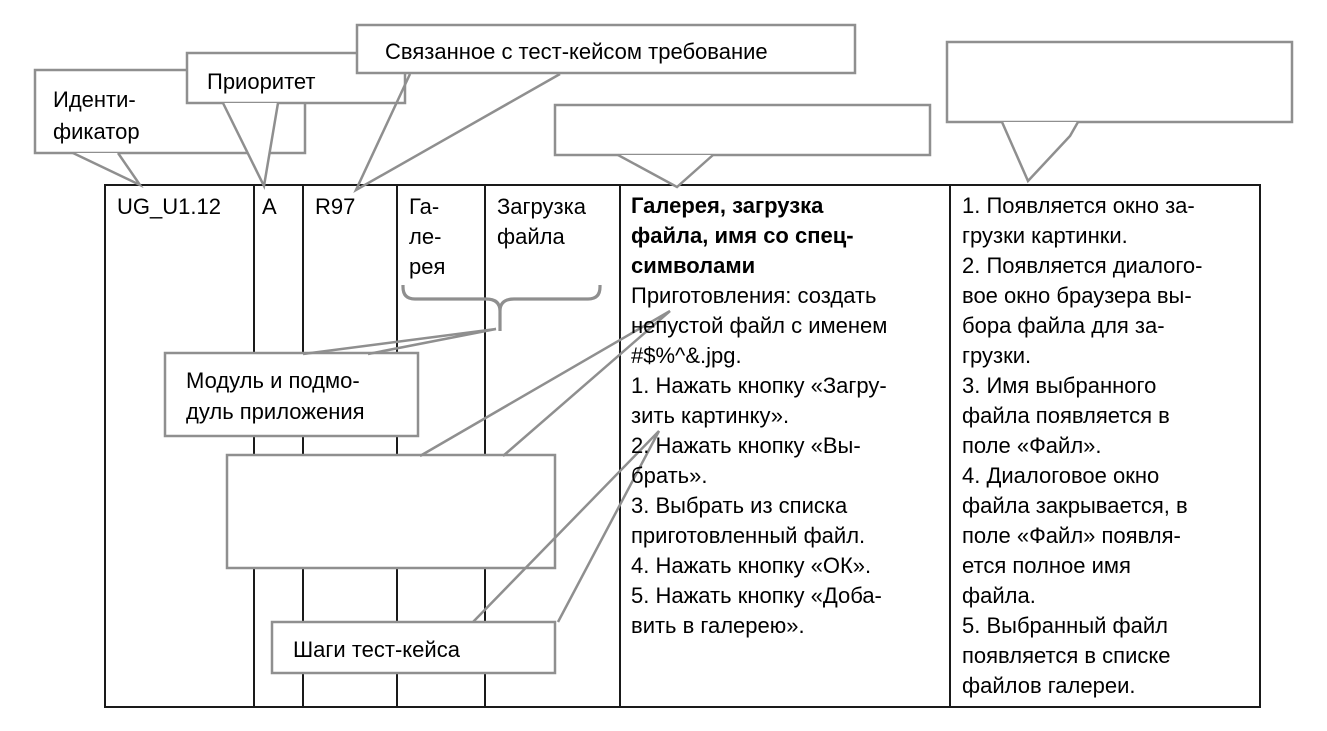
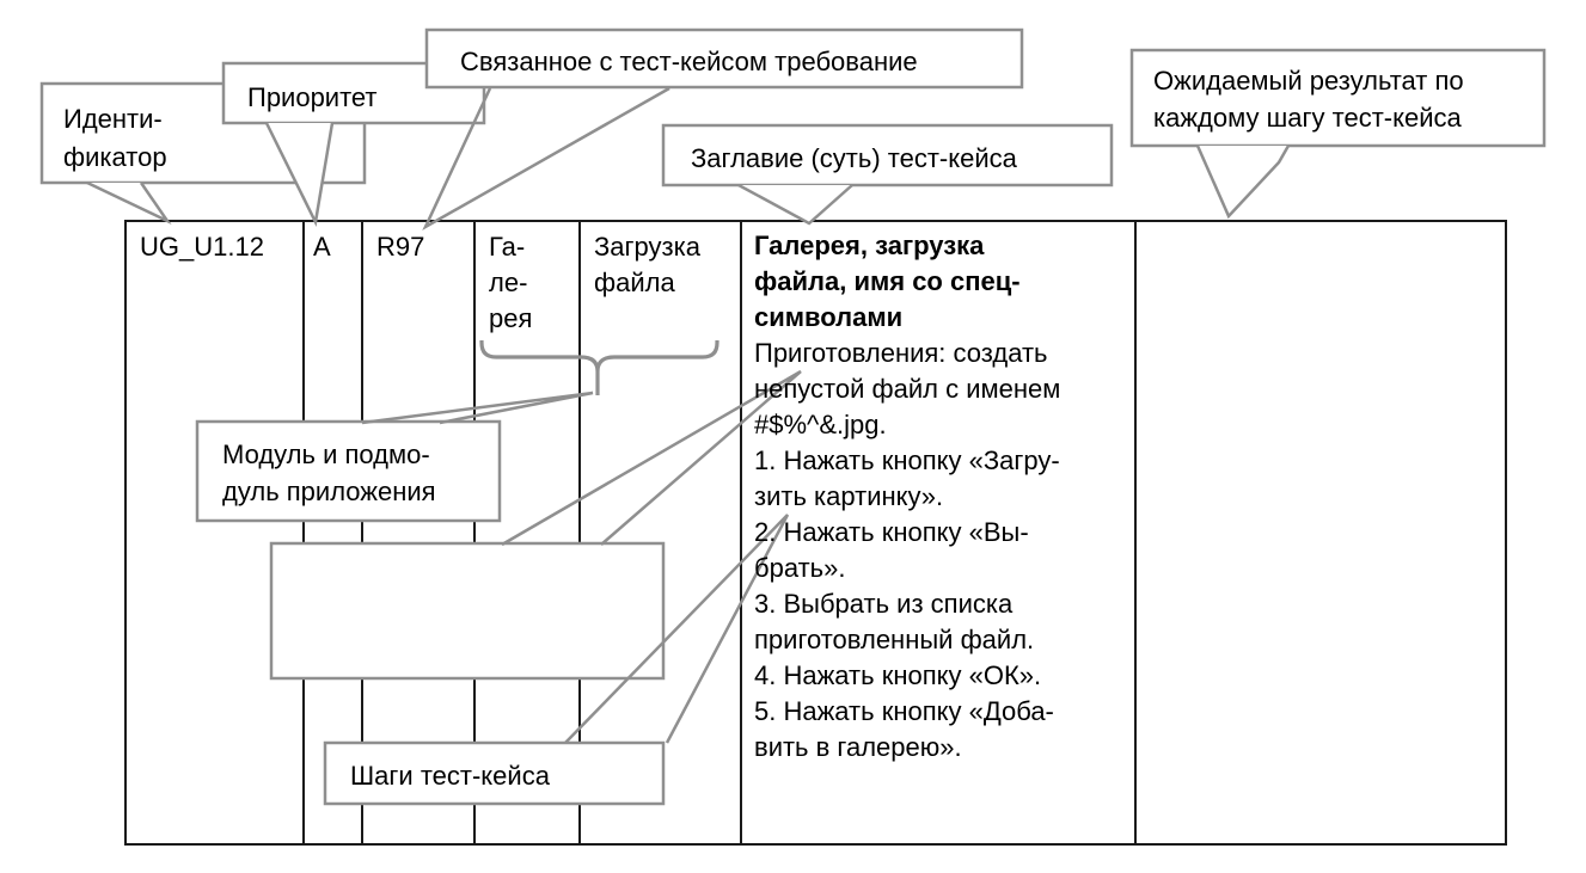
  Иденти-
  фикатор
  Приоритет
  Связанное с тест-кейсом требование
+ Заглавие (суть) тест-кейса
+ Ожидаемый результат по
+ каждому шагу тест-кейса
  Модуль и подмо-
  дуль приложения
  Шаги тест-кейса
  UG_U1.12
  A
  R97
  Га-
  ле-
  рея
  Загрузка
  файла
  Галерея, загрузка
  файла, имя со спец-
  символами
  Приготовления: создать
  непустой файл с именем
  #$%^&.jpg.
  1. Нажать кнопку «Загру-
  зить картинку».
  2. Нажать кнопку «Вы-
  брать».
  3. Выбрать из списка
  приготовленный файл.
  4. Нажать кнопку «ОК».
  5. Нажать кнопку «Доба-
  вить в галерею».
- 1. Появляется окно за-
- грузки картинки.
- 2. Появляется диалого-
- вое окно браузера вы-
- бора файла для за-
- грузки.
- 3. Имя выбранного
- файла появляется в
- поле «Файл».
- 4. Диалоговое окно
- файла закрывается, в
- поле «Файл» появля-
- ется полное имя
- файла.
- 5. Выбранный файл
- появляется в списке
- файлов галереи.
